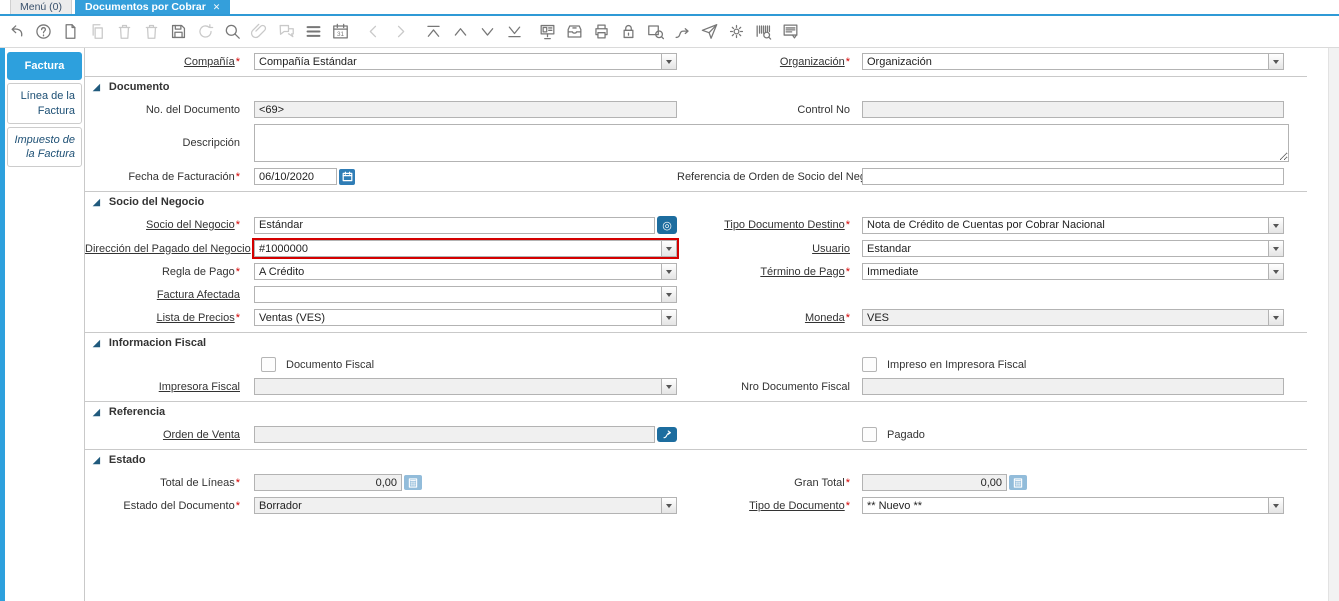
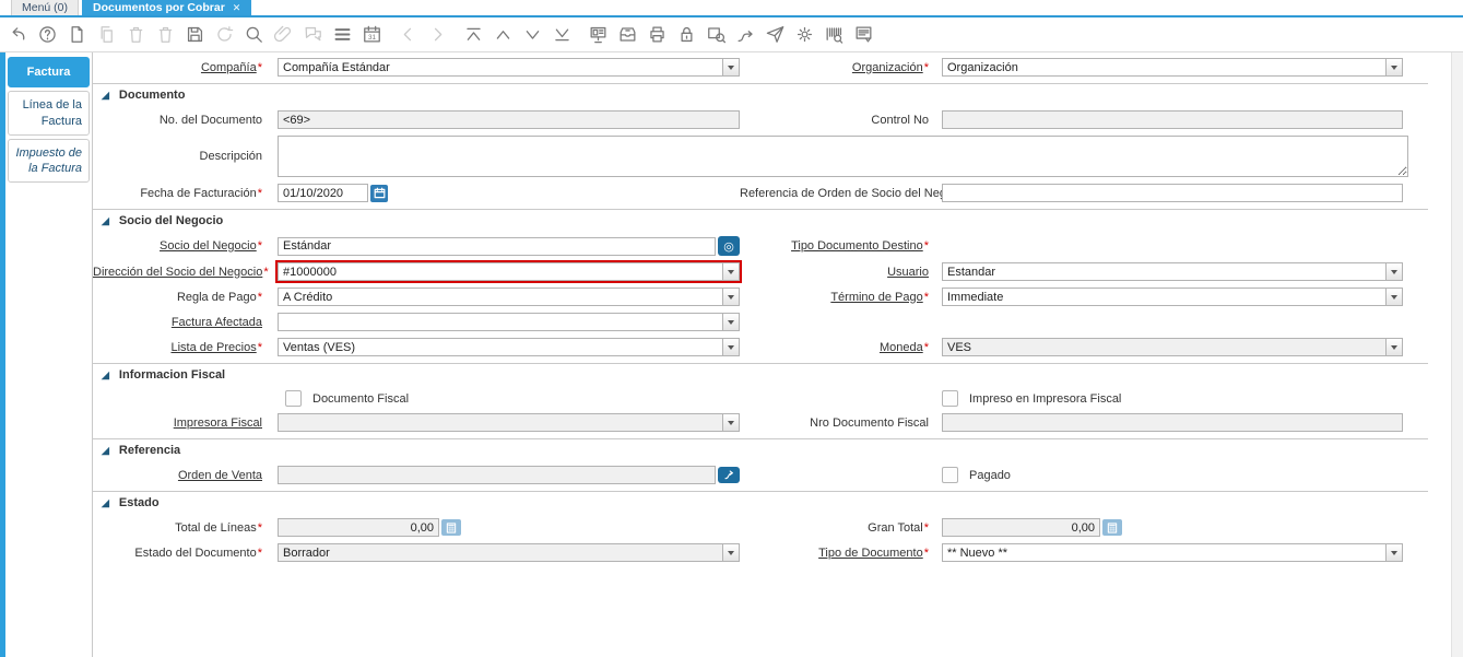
  Menú (0)
  Documentos por Cobrar
  ✕
  Factura
  Línea de la Factura
  Impuesto de la Factura
  Compañía*
  Compañía Estándar
  Organización*
  Organización
  ◢
  Documento
  No. del Documento
  <69>
  Control No
  Descripción
  Fecha de Facturación*
- 06/10/2020
+ 01/10/2020
  Referencia de Orden de Socio del Ne
  ◢
  Socio del Negocio
  Socio del Negocio*
  Estándar
  ◎
  Tipo Documento Destino*
- Nota de Crédito de Cuentas por Cobrar Nacional
- Dirección del Pagado del Negocio
+ Dirección del Socio del Negocio*
  #1000000
  Usuario
  Estandar
  Regla de Pago*
  A Crédito
  Término de Pago*
  Immediate
  Factura Afectada
  Lista de Precios*
  Ventas (VES)
  Moneda*
  VES
  ◢
  Informacion Fiscal
  Documento Fiscal
  Impreso en Impresora Fiscal
  Impresora Fiscal
  Nro Documento Fiscal
  ◢
  Referencia
  Orden de Venta
  Pagado
  ◢
  Estado
  Total de Líneas*
  0,00
  Gran Total*
  0,00
  Estado del Documento*
  Borrador
  Tipo de Documento*
  ** Nuevo **
